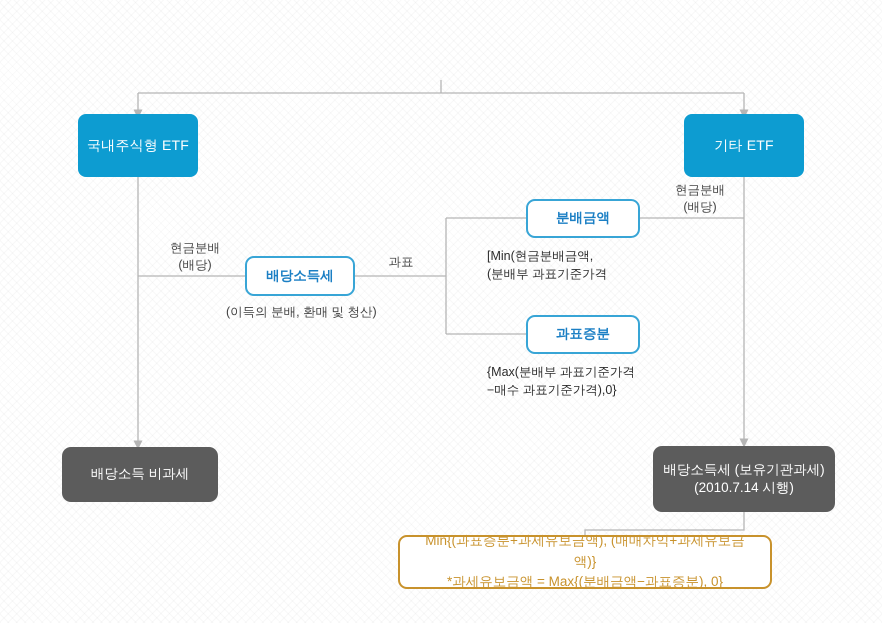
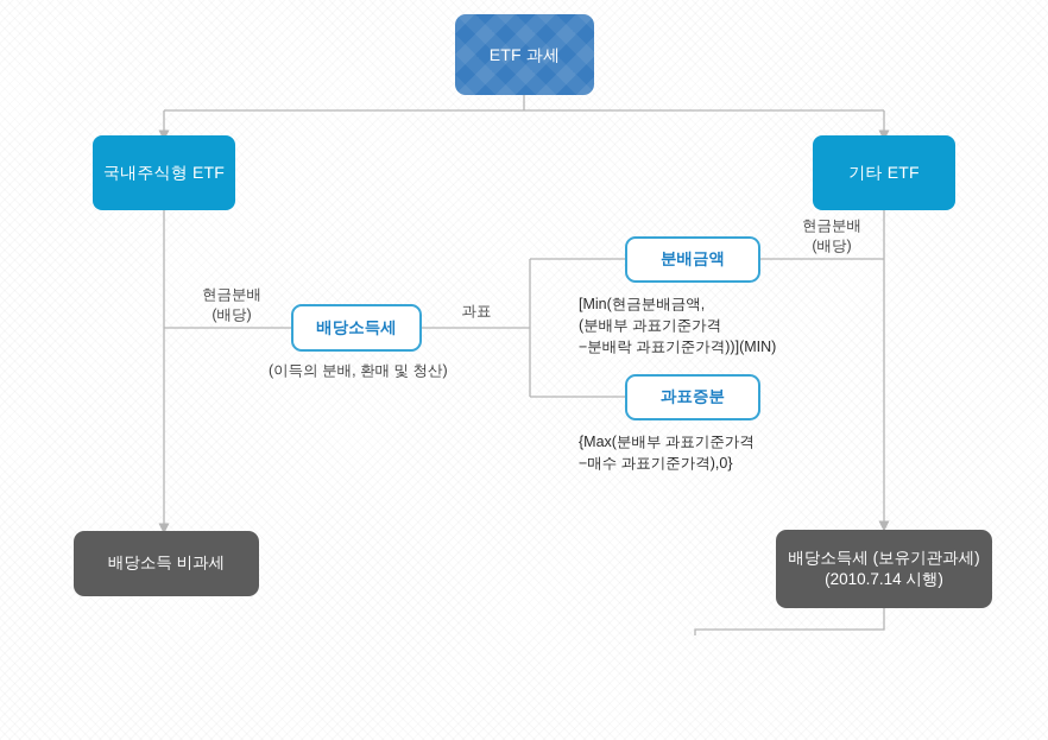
+ ETF 과세
  국내주식형 ETF
  기타 ETF
  현금분배
  (배당)
  배당소득세
  (이득의 분배, 환매 및 청산)
  과표
  분배금액
  [Min(현금분배금액,
  (분배부 과표기준가격
+ −분배락 과표기준가격))](MIN)
  과표증분
  {Max(분배부 과표기준가격
  −매수 과표기준가격),0}
  현금분배
  (배당)
  배당소득 비과세
  배당소득세 (보유기관과세)
  (2010.7.14 시행)
- Min{(과표증분+과세유보금액), (매매차익+과세유보금액)}
- *과세유보금액 = Max{(분배금액−과표증분), 0}
